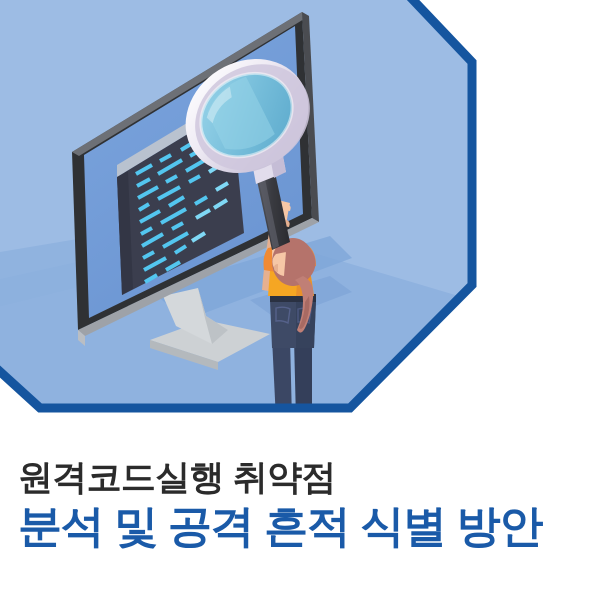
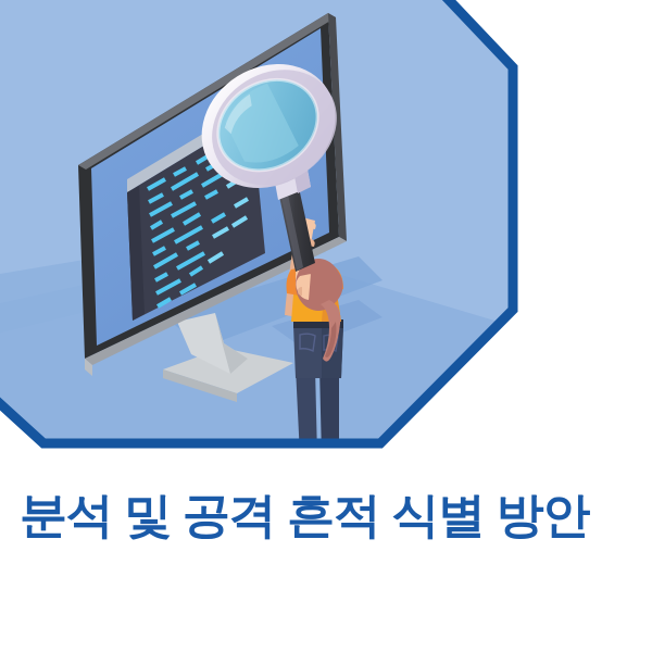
- 원격코드실행 취약점
  분석 및 공격 흔적 식별 방안
